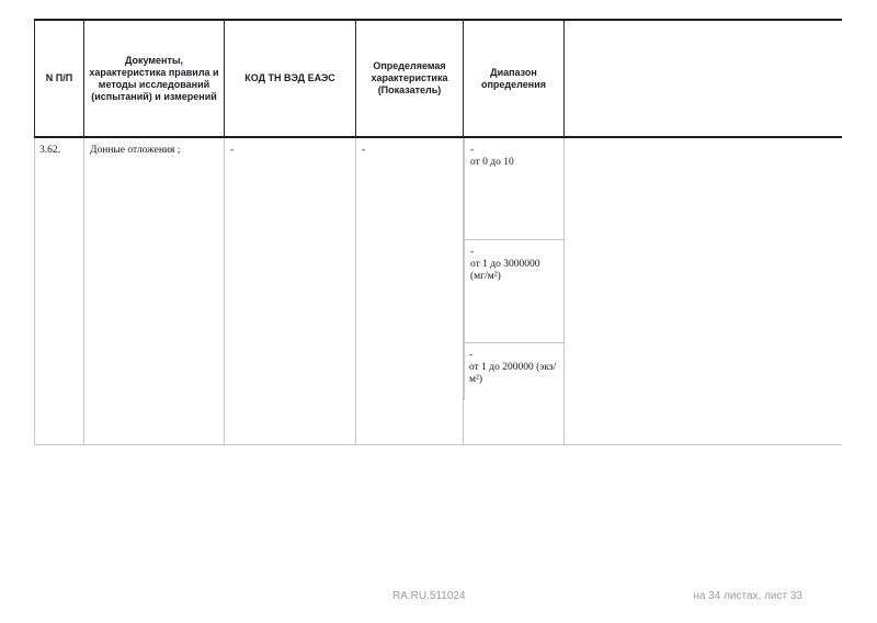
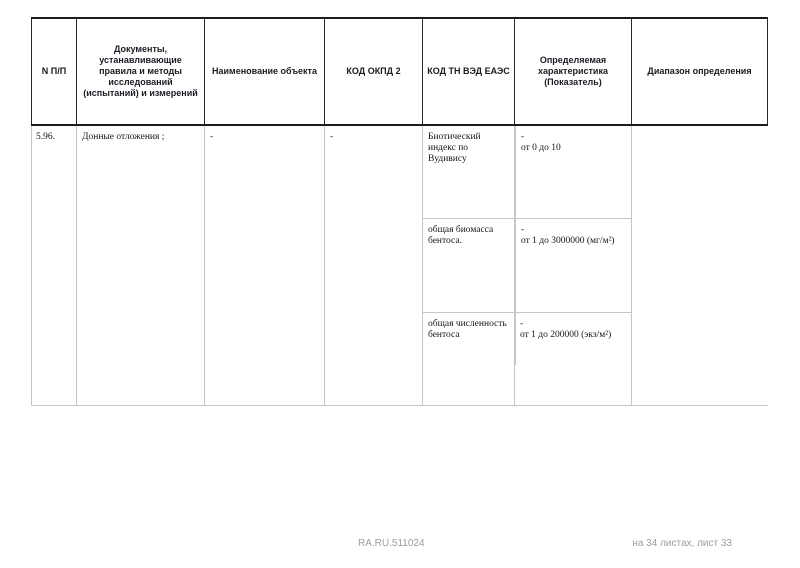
  N П/П
- Документы, характеристика правила и методы исследований (испытаний) и измерений
+ Документы, устанавливающие правила и методы исследований (испытаний) и измерений
+ Наименование объекта
+ КОД ОКПД 2
  КОД ТН ВЭД ЕАЭС
  Определяемая характеристика (Показатель)
  Диапазон определения
- 3.62.
+ 5.96.
  Донные отложения ;
  -
  -
+ Биотический индекс по Вудивису
+ общая биомасса бентоса.
+ общая численность бентоса
  -
  от 0 до 10
  -
  от 1 до 3000000 (мг/м²)
  -
  от 1 до 200000 (экз/м²)
  RA.RU.511024
  на 34 листах, лист 33
